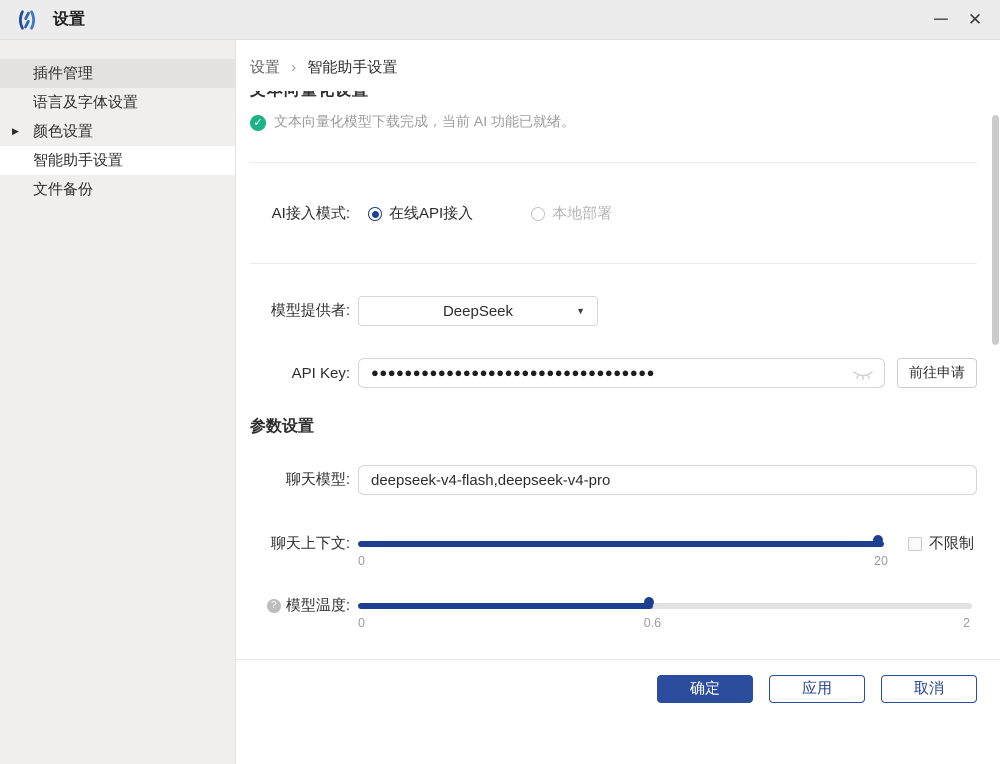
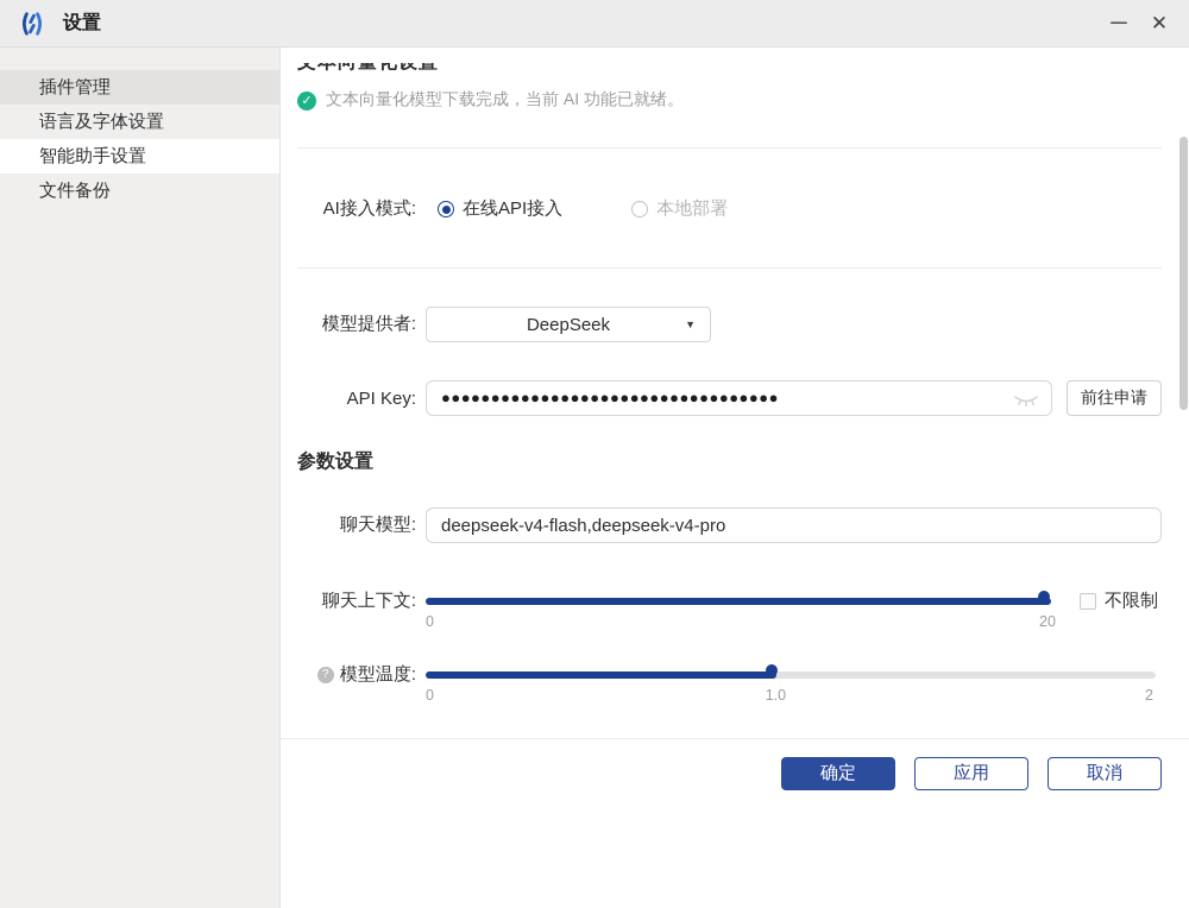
  设置
  ─
  ✕
  插件管理
  语言及字体设置
- ▶
- 颜色设置
  智能助手设置
  文件备份
- 设置 › 智能助手设置
  文本向量化设置
  ✓
  文本向量化模型下载完成，当前 AI 功能已就绪。
  AI接入模式:
  在线API接入
  本地部署
  模型提供者:
  DeepSeek
  ▼
  API Key:
  ●●●●●●●●●●●●●●●●●●●●●●●●●●●●●●●●●●
  前往申请
  参数设置
  聊天模型:
  deepseek-v4-flash,deepseek-v4-pro
  聊天上下文:
  0
  20
  不限制
  ?
  模型温度:
  0
- 0.6
+ 1.0
  2
  确定
  应用
  取消
